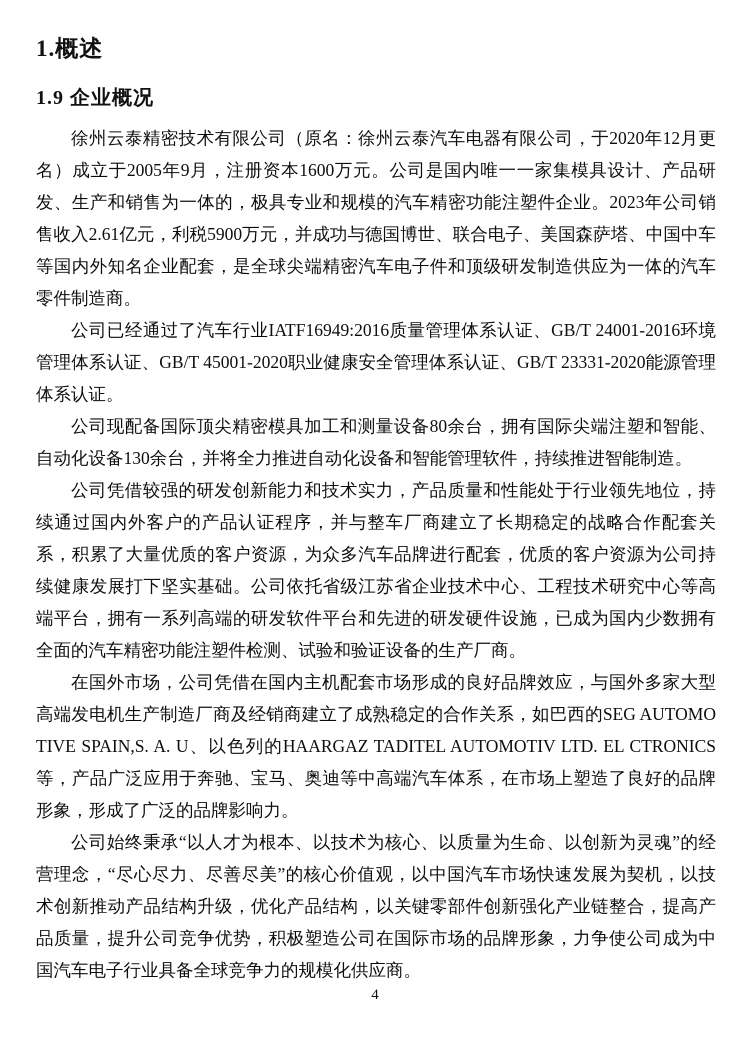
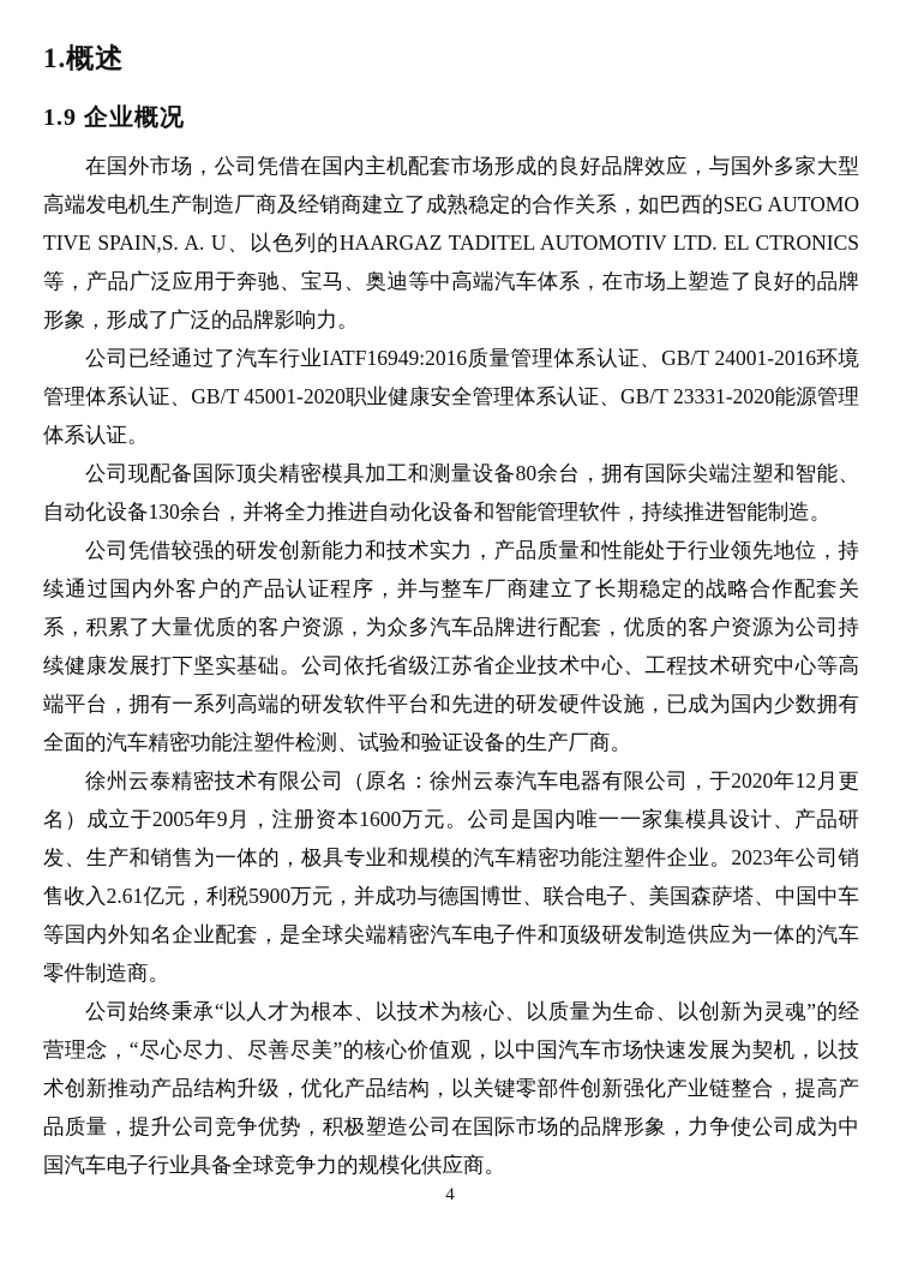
  1.概述
  1.9 企业概况
- 徐州云泰精密技术有限公司（原名：徐州云泰汽车电器有限公司，于2020年12月更名）成立于2005年9月，注册资本1600万元。公司是国内唯一一家集模具设计、产品研发、生产和销售为一体的，极具专业和规模的汽车精密功能注塑件企业。2023年公司销售收入2.61亿元，利税5900万元，并成功与德国博世、联合电子、美国森萨塔、中国中车等国内外知名企业配套，是全球尖端精密汽车电子件和顶级研发制造供应为一体的汽车零件制造商。
+ 在国外市场，公司凭借在国内主机配套市场形成的良好品牌效应，与国外多家大型高端发电机生产制造厂商及经销商建立了成熟稳定的合作关系，如巴西的SEG AUTOMOTIVE SPAIN,S. A. U、以色列的HAARGAZ TADITEL AUTOMOTIV LTD. EL CTRONICS等，产品广泛应用于奔驰、宝马、奥迪等中高端汽车体系，在市场上塑造了良好的品牌形象，形成了广泛的品牌影响力。
  公司已经通过了汽车行业IATF16949:2016质量管理体系认证、GB/T 24001-2016环境管理体系认证、GB/T 45001-2020职业健康安全管理体系认证、GB/T 23331-2020能源管理体系认证。
  公司现配备国际顶尖精密模具加工和测量设备80余台，拥有国际尖端注塑和智能、自动化设备130余台，并将全力推进自动化设备和智能管理软件，持续推进智能制造。
  公司凭借较强的研发创新能力和技术实力，产品质量和性能处于行业领先地位，持续通过国内外客户的产品认证程序，并与整车厂商建立了长期稳定的战略合作配套关系，积累了大量优质的客户资源，为众多汽车品牌进行配套，优质的客户资源为公司持续健康发展打下坚实基础。公司依托省级江苏省企业技术中心、工程技术研究中心等高端平台，拥有一系列高端的研发软件平台和先进的研发硬件设施，已成为国内少数拥有全面的汽车精密功能注塑件检测、试验和验证设备的生产厂商。
- 在国外市场，公司凭借在国内主机配套市场形成的良好品牌效应，与国外多家大型高端发电机生产制造厂商及经销商建立了成熟稳定的合作关系，如巴西的SEG AUTOMOTIVE SPAIN,S. A. U、以色列的HAARGAZ TADITEL AUTOMOTIV LTD. EL CTRONICS等，产品广泛应用于奔驰、宝马、奥迪等中高端汽车体系，在市场上塑造了良好的品牌形象，形成了广泛的品牌影响力。
+ 徐州云泰精密技术有限公司（原名：徐州云泰汽车电器有限公司，于2020年12月更名）成立于2005年9月，注册资本1600万元。公司是国内唯一一家集模具设计、产品研发、生产和销售为一体的，极具专业和规模的汽车精密功能注塑件企业。2023年公司销售收入2.61亿元，利税5900万元，并成功与德国博世、联合电子、美国森萨塔、中国中车等国内外知名企业配套，是全球尖端精密汽车电子件和顶级研发制造供应为一体的汽车零件制造商。
  公司始终秉承“以人才为根本、以技术为核心、以质量为生命、以创新为灵魂”的经营理念，“尽心尽力、尽善尽美”的核心价值观，以中国汽车市场快速发展为契机，以技术创新推动产品结构升级，优化产品结构，以关键零部件创新强化产业链整合，提高产品质量，提升公司竞争优势，积极塑造公司在国际市场的品牌形象，力争使公司成为中国汽车电子行业具备全球竞争力的规模化供应商。
  4
